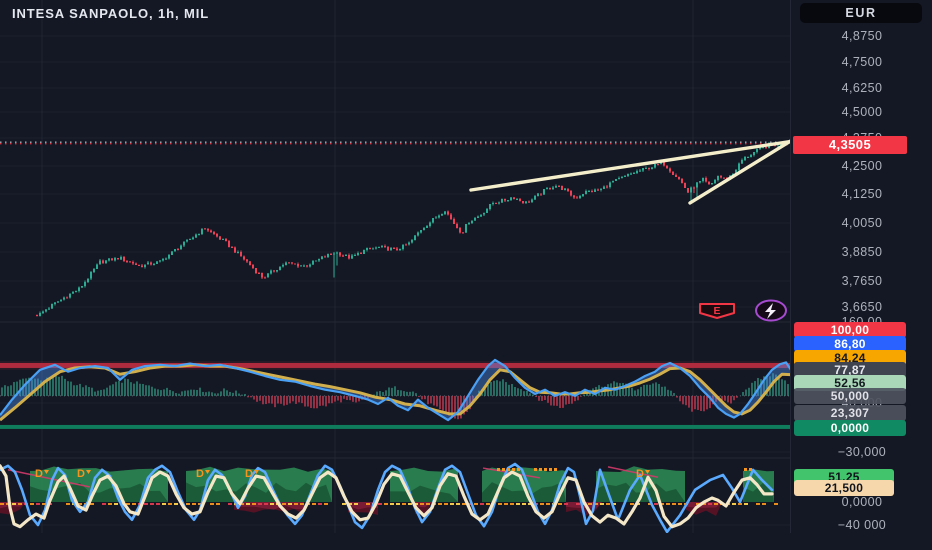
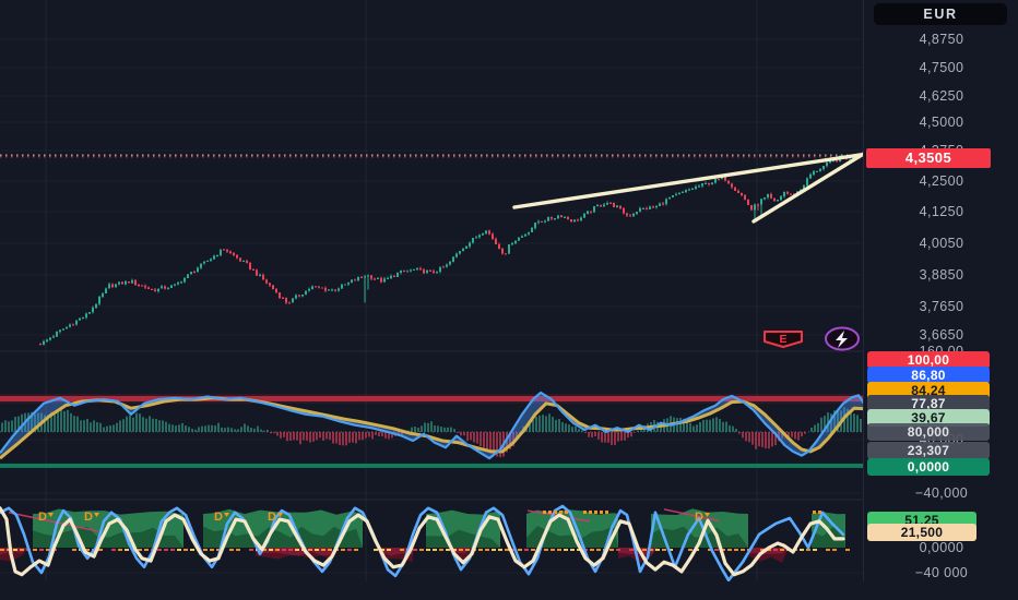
  D
  D
  D
  D
  D
- INTESA SANPAOLO, 1h, MIL
  E
  EUR
  4,8750
  4,7500
  4,6250
  4,5000
  4,2500
  4,1250
  4,0050
  3,8850
  3,7650
  3,6650
- −30,000
+ −40,000
  0,0000
  −40 000
  100,00
  86,80
  84,24
  77,87
- 52,56
+ 39,67
- 50,000
+ 80,000
  23,307
  0,0000
  51,25
  21,500
  4,3505
